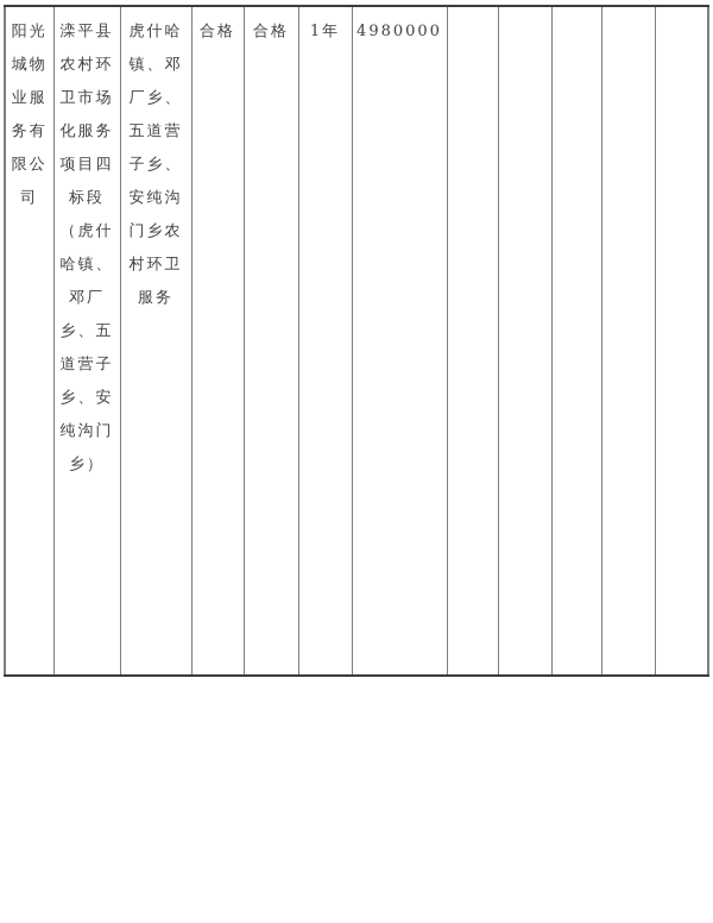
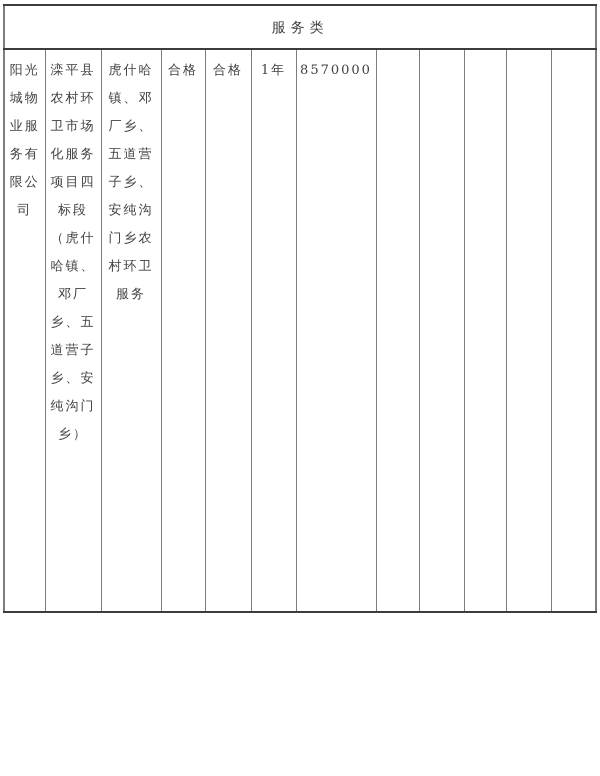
+ 服务类
- 阳光城物业服务有限公司	滦平县农村环卫市场化服务项目四标段（虎什哈镇、邓厂乡、五道营子乡、安纯沟门乡）	虎什哈镇、邓厂乡、五道营子乡、安纯沟门乡农村环卫服务	合格	合格	1年	4980000
+ 阳光城物业服务有限公司	滦平县农村环卫市场化服务项目四标段（虎什哈镇、邓厂乡、五道营子乡、安纯沟门乡）	虎什哈镇、邓厂乡、五道营子乡、安纯沟门乡农村环卫服务	合格	合格	1年	8570000
